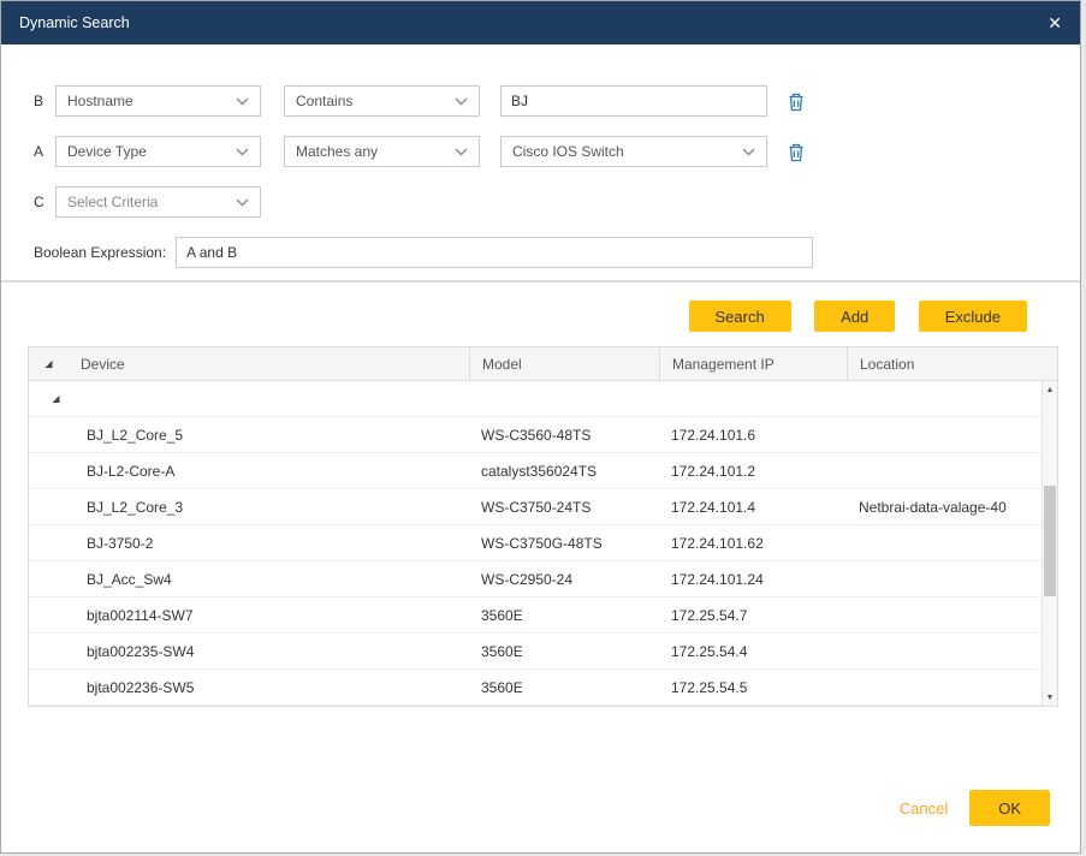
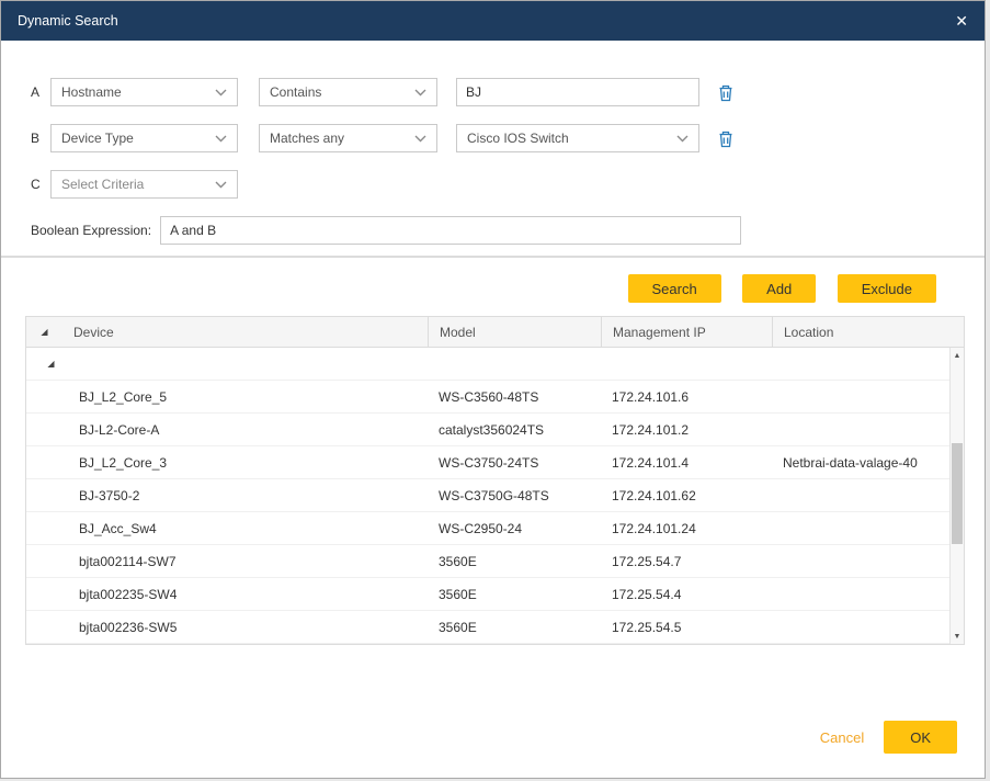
  Dynamic Search
  ✕
- B
+ A
  Hostname
  Contains
  BJ
- A
+ B
  Device Type
  Matches any
  Cisco IOS Switch
  C
  Select Criteria
  Boolean Expression:
  A and B
  Search Add Exclude
  ◢
  Device
  Model
  Management IP
  Location
  ◢
  BJ_L2_Core_5
  WS-C3560-48TS
  172.24.101.6
  BJ-L2-Core-A
  catalyst356024TS
  172.24.101.2
  BJ_L2_Core_3
  WS-C3750-24TS
  172.24.101.4
  Netbrai-data-valage-40
  BJ-3750-2
  WS-C3750G-48TS
  172.24.101.62
  BJ_Acc_Sw4
  WS-C2950-24
  172.24.101.24
  bjta002114-SW7
  3560E
  172.25.54.7
  bjta002235-SW4
  3560E
  172.25.54.4
  bjta002236-SW5
  3560E
  172.25.54.5
  Cancel
  OK
